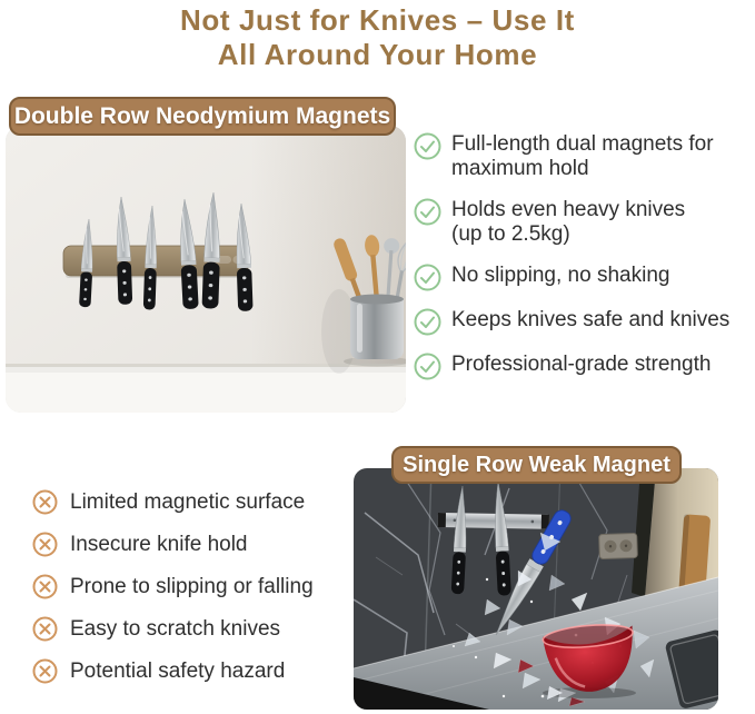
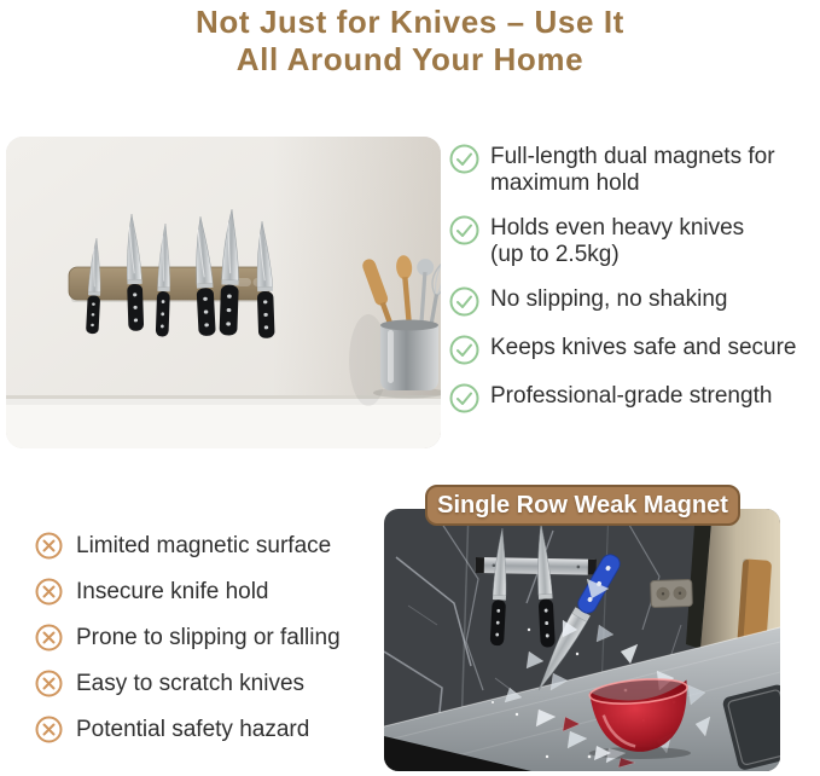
  Not Just for Knives – Use It
  All Around Your Home
- Double Row Neodymium Magnets
  Full-length dual magnets for
  maximum hold
  Holds even heavy knives
  (up to 2.5kg)
  No slipping, no shaking
- Keeps knives safe and knives
+ Keeps knives safe and secure
  Professional-grade strength
  Single Row Weak Magnet
  Limited magnetic surface
  Insecure knife hold
  Prone to slipping or falling
  Easy to scratch knives
  Potential safety hazard
